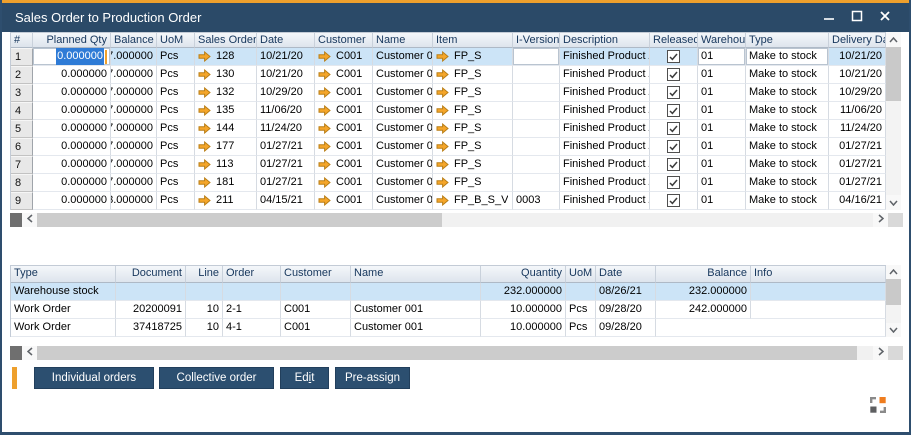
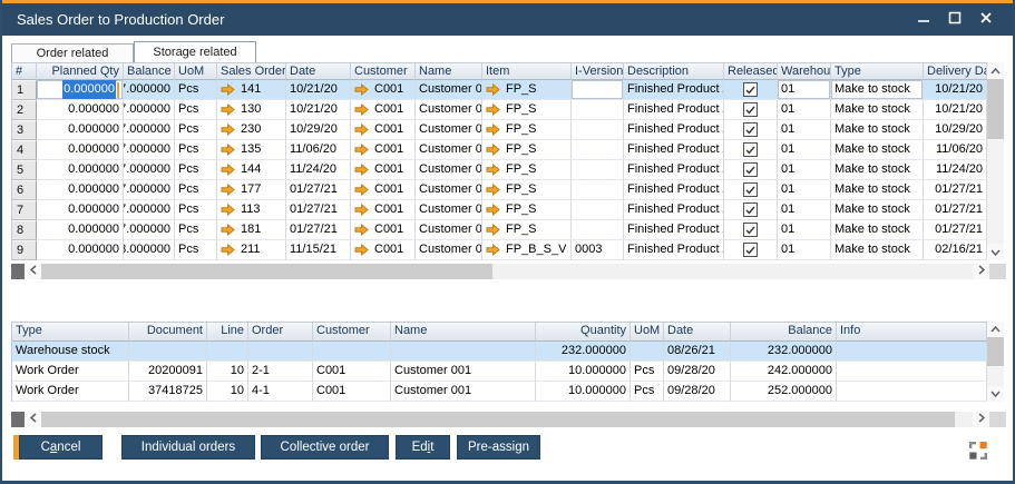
  Sales Order to Production Order
+ Order related
+ Storage related
  #
  Planned Qty
  Balance
  UoM
  Sales Order
  Date
  Customer
  Name
  Item
  I-Version
  Description
  Released
  Warehou
  Type
  Delivery D
  1
  0.000000
  7.000000
  Pcs
- 128
+ 141
  10/21/20
  C001
  Customer 0
  FP_S
  Finished Product
  01
  Make to stock
  10/21/20
  2
  0.000000
  7.000000
  Pcs
  130
  10/21/20
  C001
  Customer 0
  FP_S
  Finished Product
  01
  Make to stock
  10/21/20
  3
  0.000000
  7.000000
  Pcs
- 132
+ 230
  10/29/20
  C001
  Customer 0
  FP_S
  Finished Product
  01
  Make to stock
  10/29/20
  4
  0.000000
  7.000000
  Pcs
  135
  11/06/20
  C001
  Customer 0
  FP_S
  Finished Product
  01
  Make to stock
  11/06/20
  5
  0.000000
  7.000000
  Pcs
  144
  11/24/20
  C001
  Customer 0
  FP_S
  Finished Product
  01
  Make to stock
  11/24/20
  6
  0.000000
  7.000000
  Pcs
  177
  01/27/21
  C001
  Customer 0
  FP_S
  Finished Product
  01
  Make to stock
  01/27/21
  7
  0.000000
  7.000000
  Pcs
  113
  01/27/21
  C001
  Customer 0
  FP_S
  Finished Product
  01
  Make to stock
  01/27/21
  8
  0.000000
  7.000000
  Pcs
  181
  01/27/21
  C001
  Customer 0
  FP_S
  Finished Product
  01
  Make to stock
  01/27/21
  9
  0.000000
  3.000000
  Pcs
  211
- 04/15/21
+ 11/15/21
  C001
  Customer 0
  FP_B_S_V
  0003
  Finished Product
  01
  Make to stock
- 04/16/21
+ 02/16/21
  Type
  Document
  Line
  Order
  Customer
  Name
  Quantity
  UoM
  Date
  Balance
  Info
  Warehouse stock
  232.000000
  08/26/21
  232.000000
  Work Order
  20200091
  10
  2-1
  C001
  Customer 001
  10.000000
  Pcs
  09/28/20
  242.000000
  Work Order
  37418725
  10
  4-1
  C001
  Customer 001
  10.000000
  Pcs
  09/28/20
+ 252.000000
+ Cancel
  Individual orders
  Collective order
  Edit
  Pre-assign
